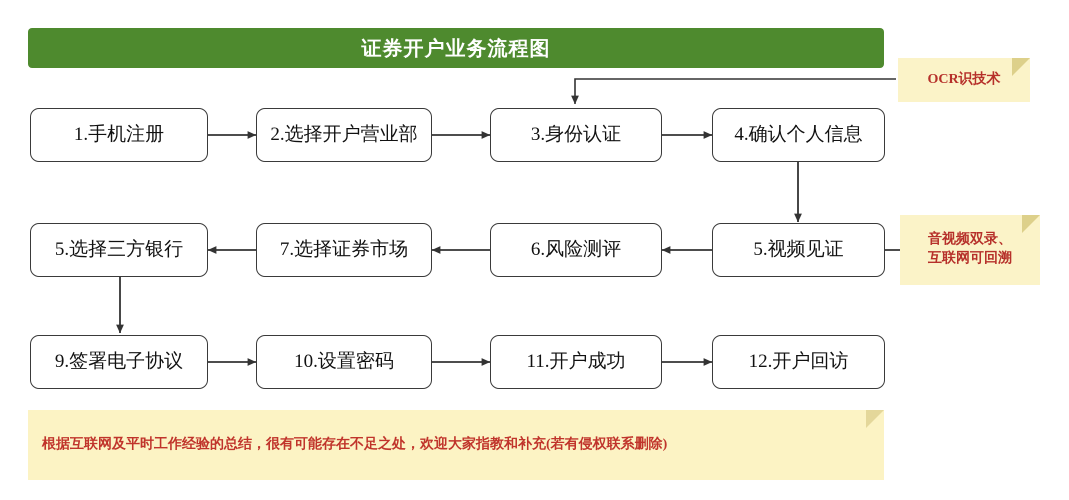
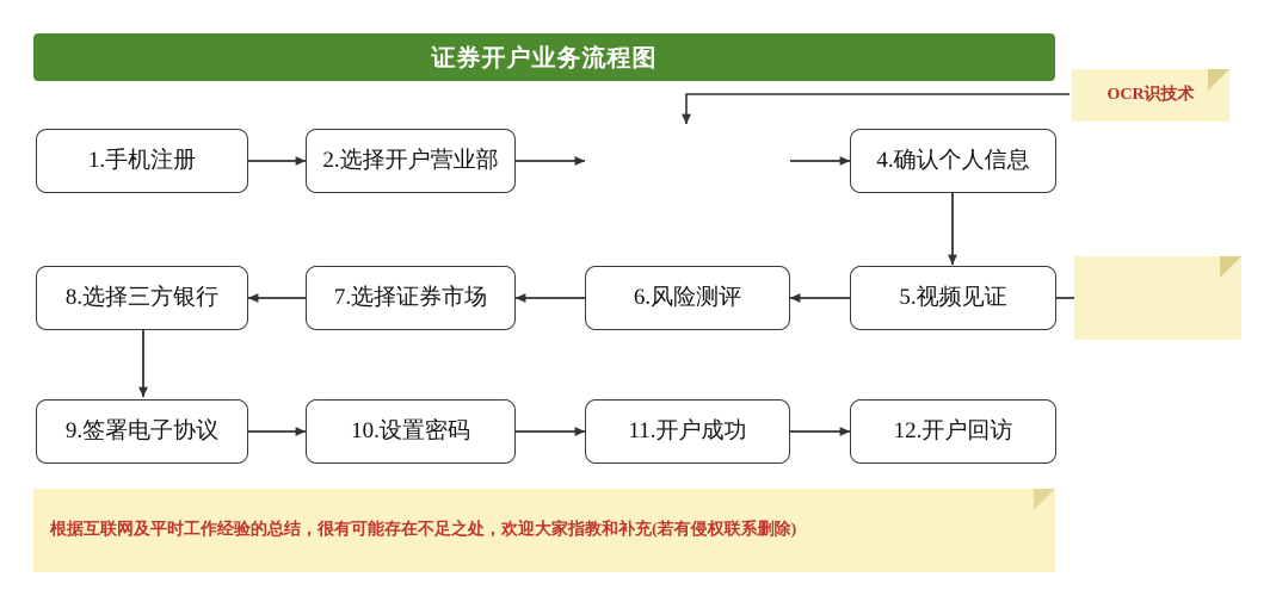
  证券开户业务流程图
  1.手机注册
  2.选择开户营业部
- 3.身份认证
  4.确认个人信息
- 5.选择三方银行
+ 8.选择三方银行
  7.选择证券市场
  6.风险测评
  5.视频见证
  9.签署电子协议
  10.设置密码
  11.开户成功
  12.开户回访
  OCR识技术
- 音视频双录、
- 互联网可回溯
  根据互联网及平时工作经验的总结，很有可能存在不足之处，欢迎大家指教和补充(若有侵权联系删除)
